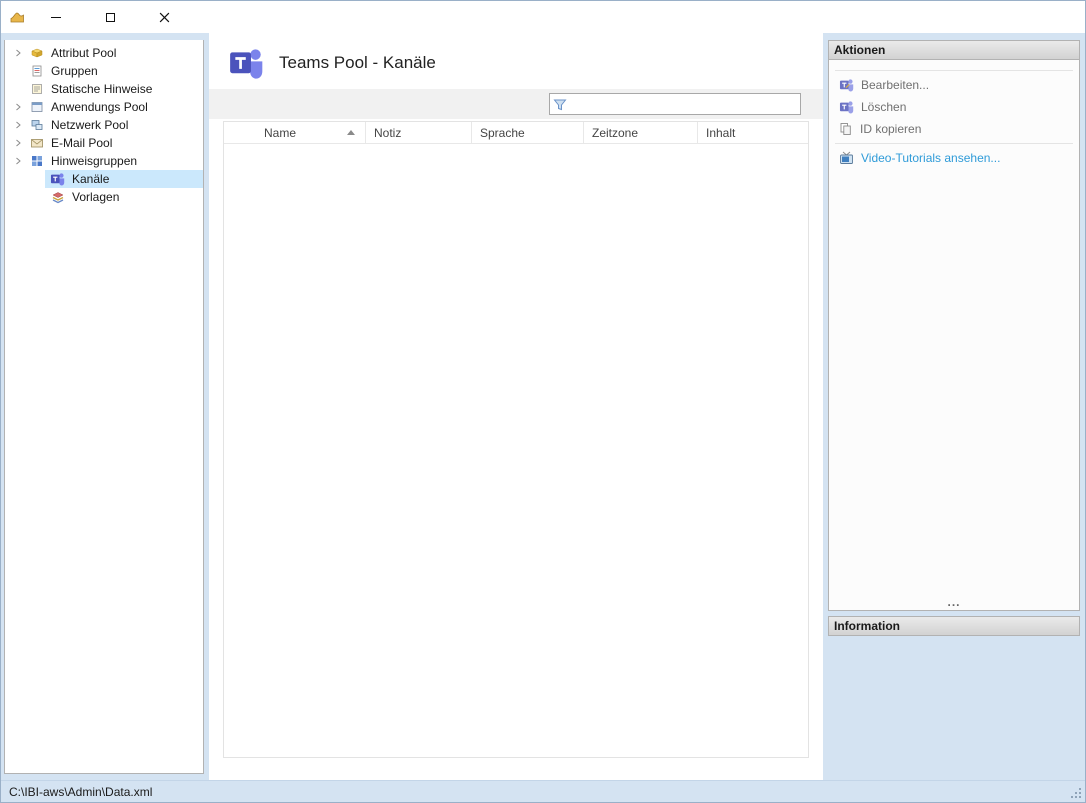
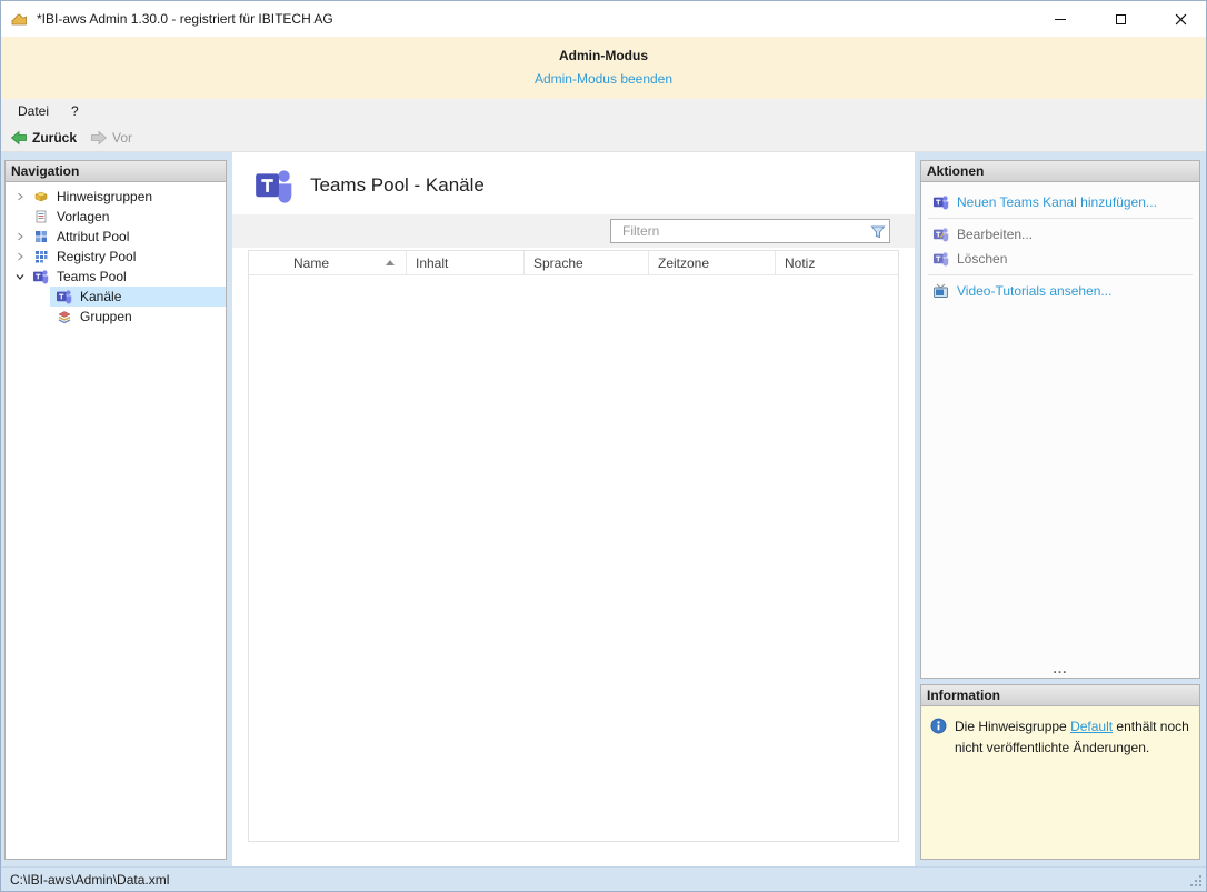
+ *IBI-aws Admin 1.30.0 - registriert für IBITECH AG
+ Admin-Modus
+ Admin-Modus beenden
+ Datei
+ ?
+ Zurück
+ Vor
+ Navigation
- Attribut Pool
+ Hinweisgruppen
- Gruppen
+ Vorlagen
- Statische Hinweise
- Anwendungs Pool
- Netzwerk Pool
- E-Mail Pool
- Hinweisgruppen
+ Attribut Pool
+ Registry Pool
+ Teams Pool
  Kanäle
- Vorlagen
+ Gruppen
  Teams Pool - Kanäle
+ Filtern
  Name
- Notiz
+ Inhalt
  Sprache
  Zeitzone
- Inhalt
+ Notiz
  Aktionen
+ Neuen Teams Kanal hinzufügen...
  Bearbeiten...
  Löschen
- ID kopieren
  Video-Tutorials ansehen...
  ...
  Information
+ Die Hinweisgruppe Default enthält noch nicht veröffentlichte Änderungen.
  C:\IBI-aws\Admin\Data.xml
